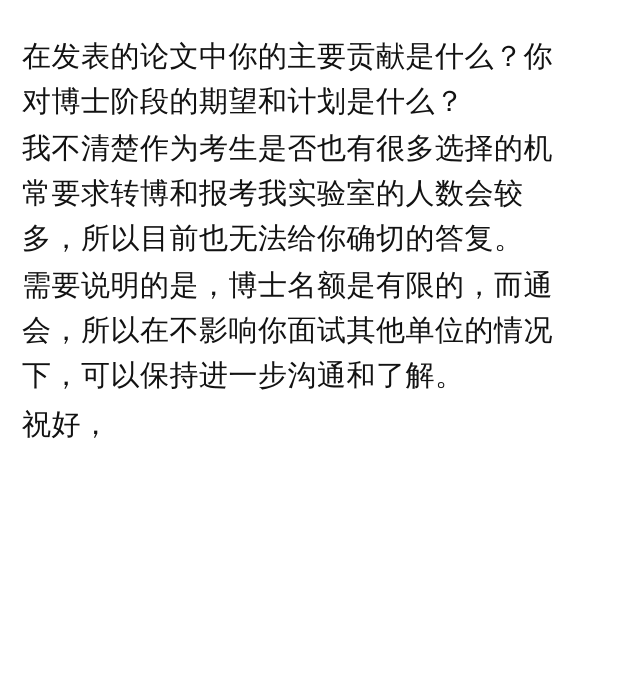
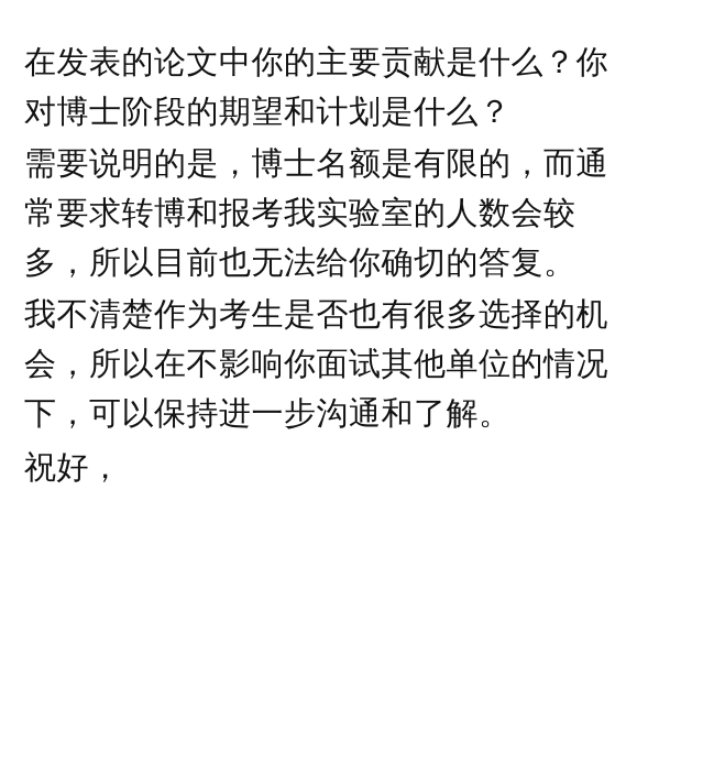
  在发表的论文中你的主要贡献是什么？你
  对博士阶段的期望和计划是什么？
- 我不清楚作为考生是否也有很多选择的机
+ 需要说明的是，博士名额是有限的，而通
  常要求转博和报考我实验室的人数会较
  多，所以目前也无法给你确切的答复。
- 需要说明的是，博士名额是有限的，而通
+ 我不清楚作为考生是否也有很多选择的机
  会，所以在不影响你面试其他单位的情况
  下，可以保持进一步沟通和了解。
  祝好，
